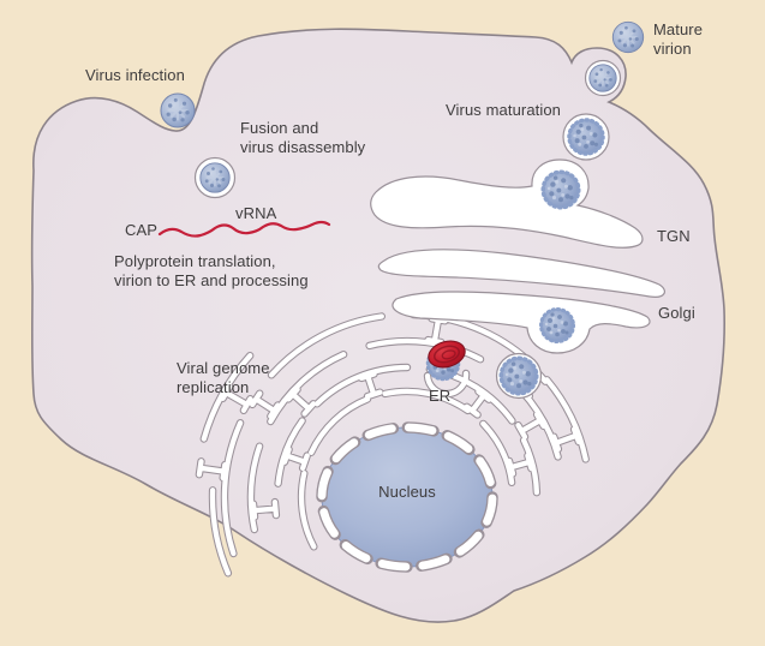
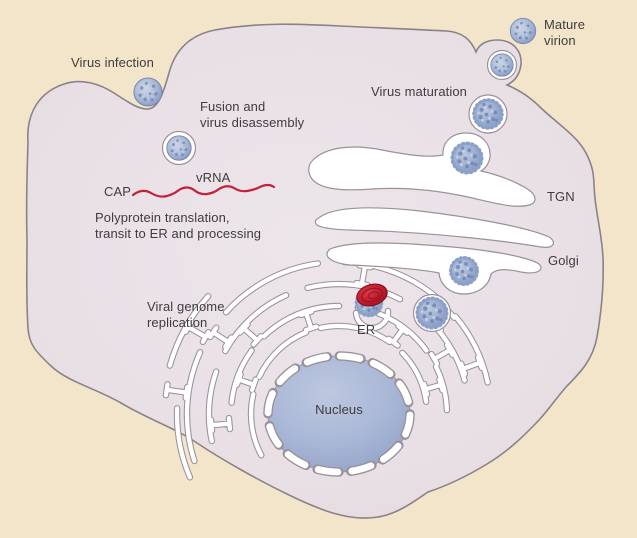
  Virus infection
  Fusion and
  virus disassembly
  CAP
  vRNA
  Polyprotein translation,
- virion to ER and processing
+ transit to ER and processing
  Viral genome
  replication
  ER
  Nucleus
  Virus maturation
  TGN
  Golgi
  Mature
  virion
